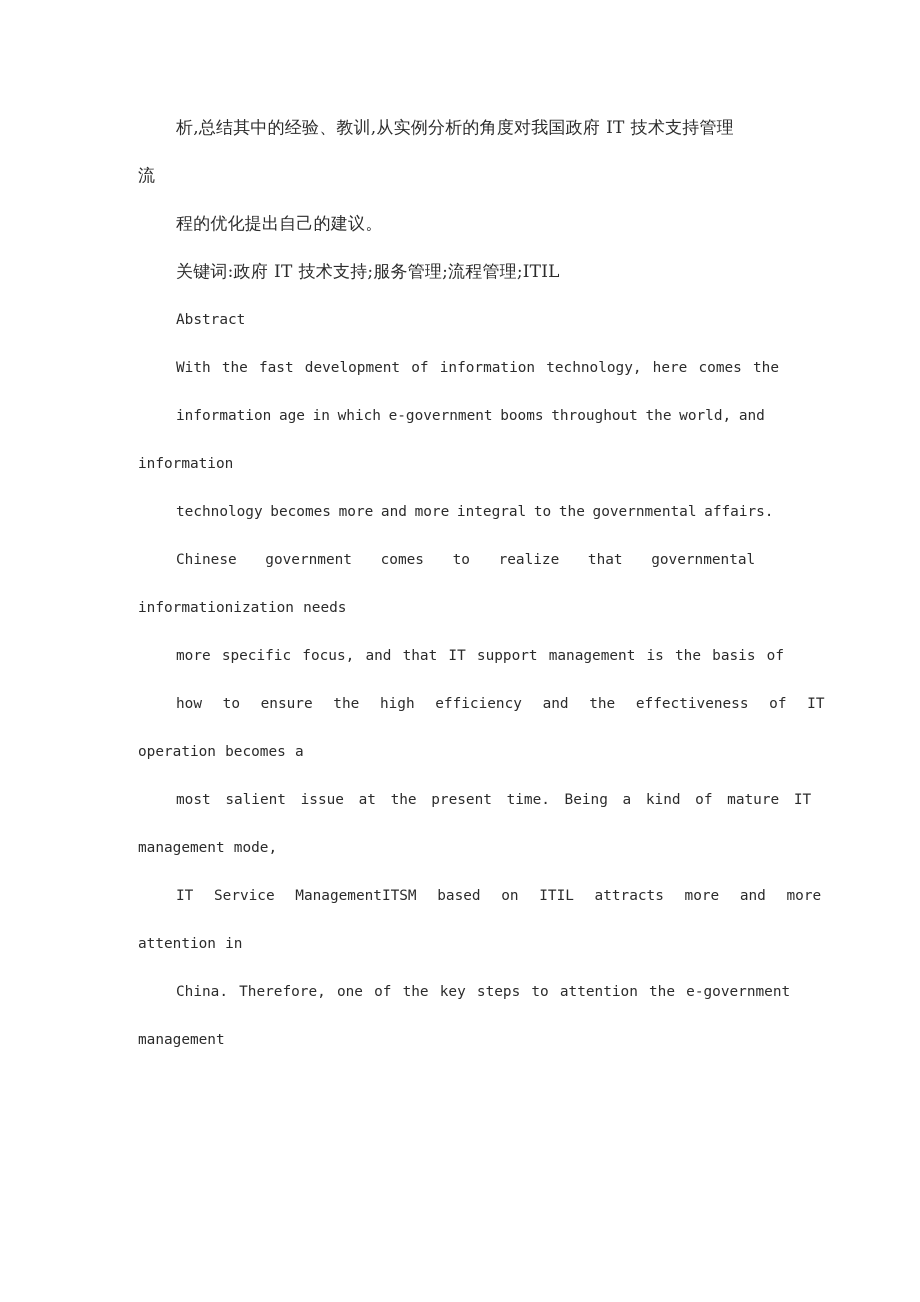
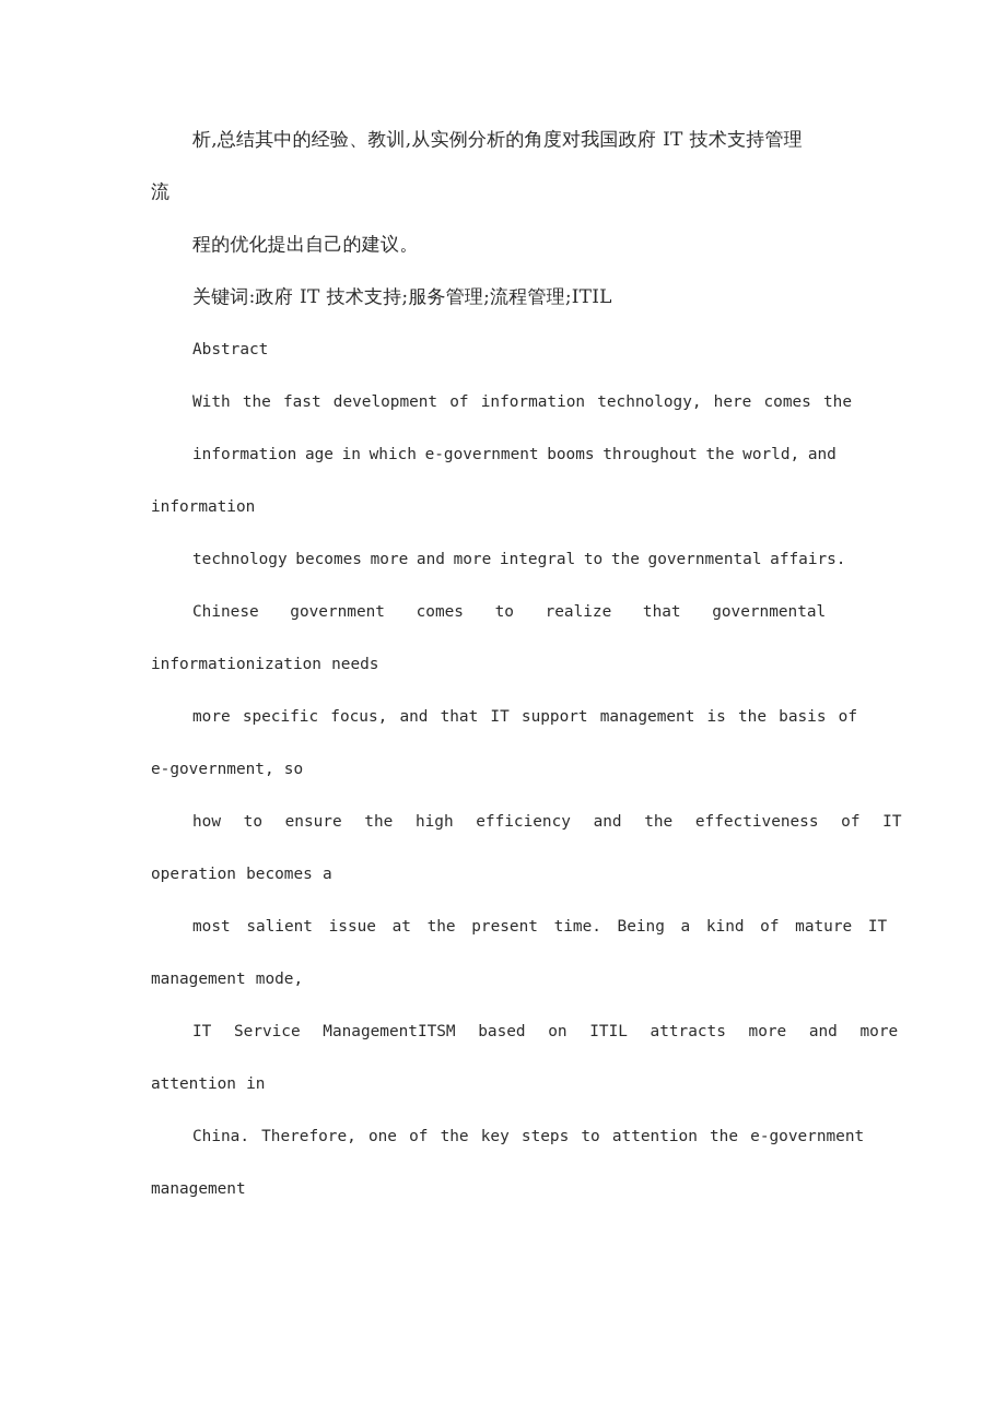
  析,总结其中的经验、教训,从实例分析的角度对我国政府 IT 技术支持管理
  流
  程的优化提出自己的建议。
  关键词:政府 IT 技术支持;服务管理;流程管理;ITIL
  Abstract
  With the fast development of information technology, here comes the
  information age in which e-government booms throughout the world, and
  information
  technology becomes more and more integral to the governmental affairs.
  Chinese government comes to realize that governmental
  informationization needs
  more specific focus, and that IT support management is the basis of
+ e-government, so
  how to ensure the high efficiency and the effectiveness of IT
  operation becomes a
  most salient issue at the present time. Being a kind of mature IT
  management mode,
  IT Service ManagementITSM based on ITIL attracts more and more
  attention in
  China. Therefore, one of the key steps to attention the e-government
  management
